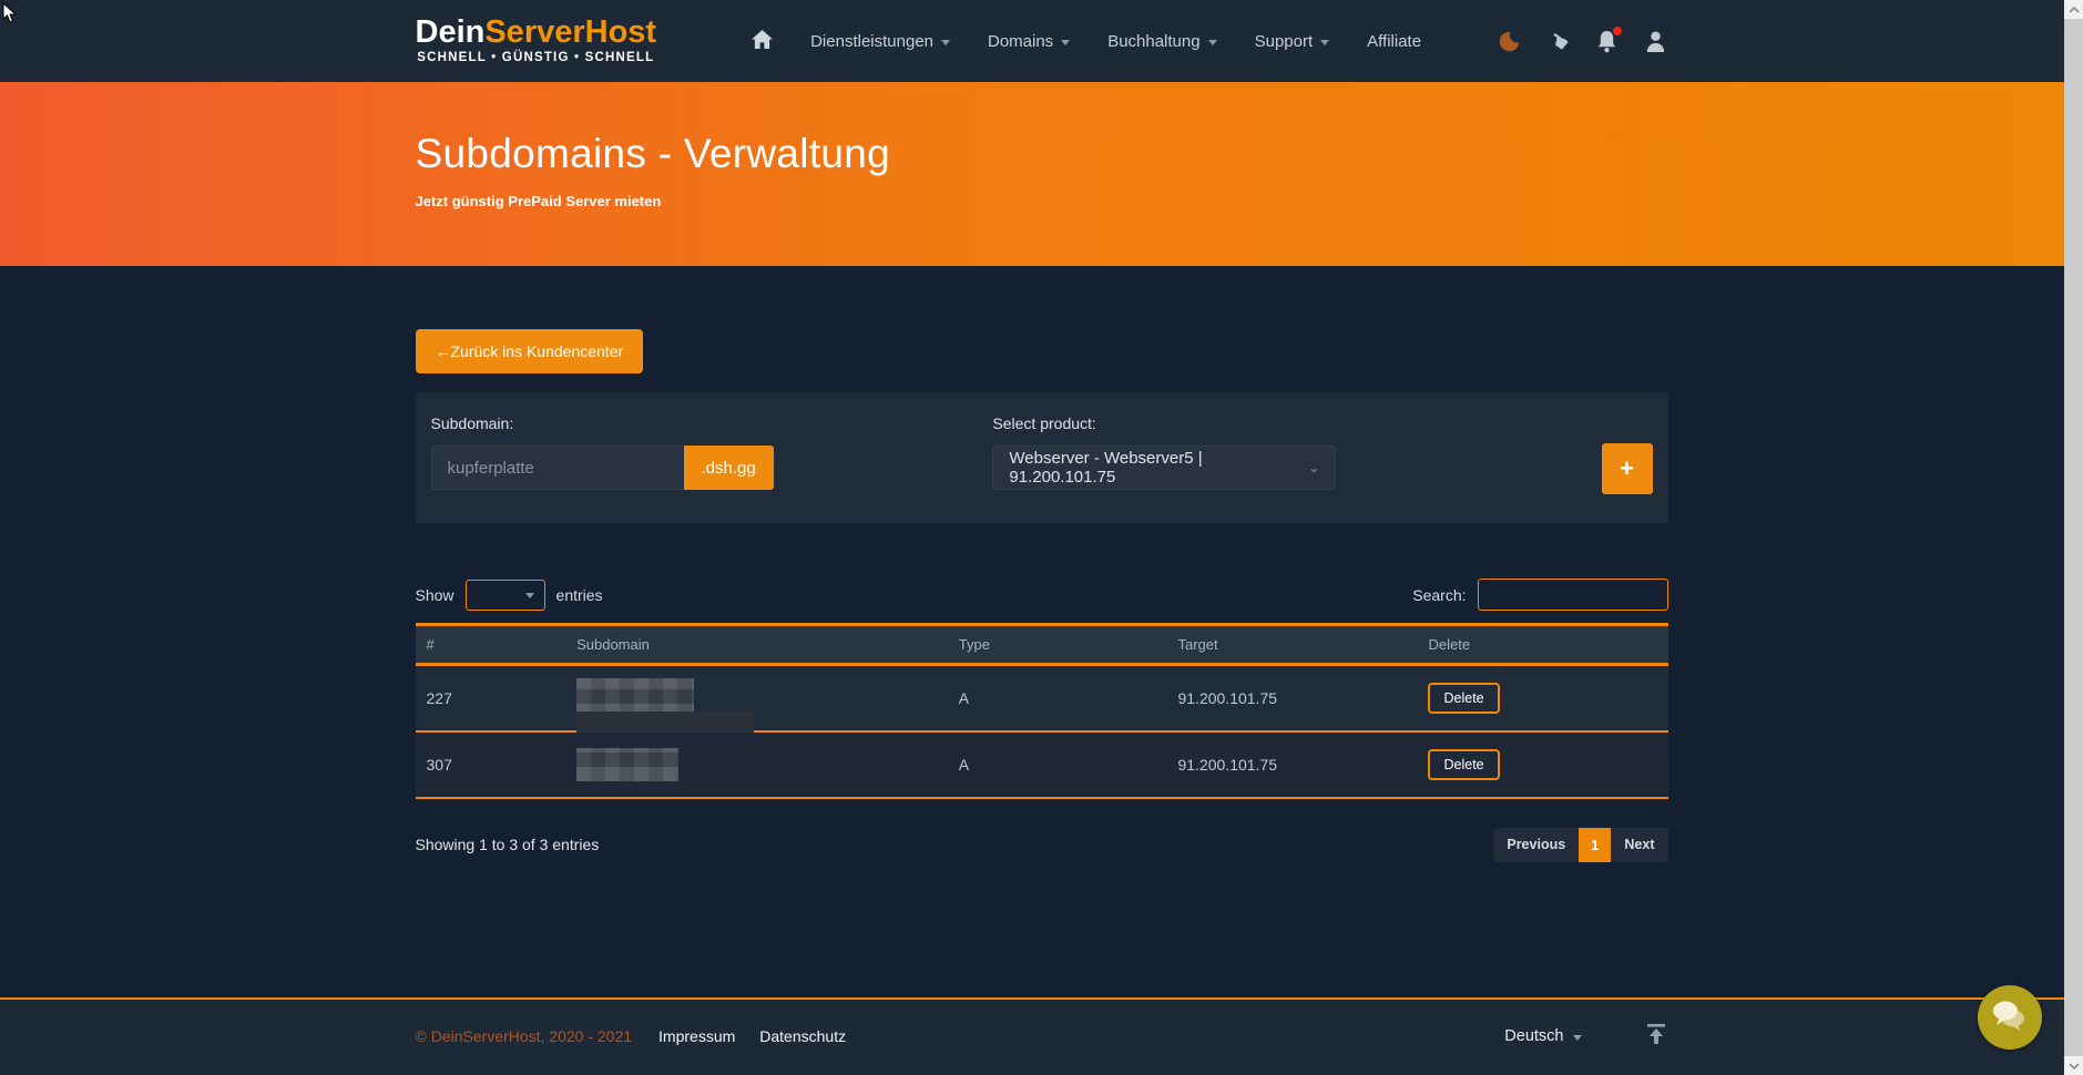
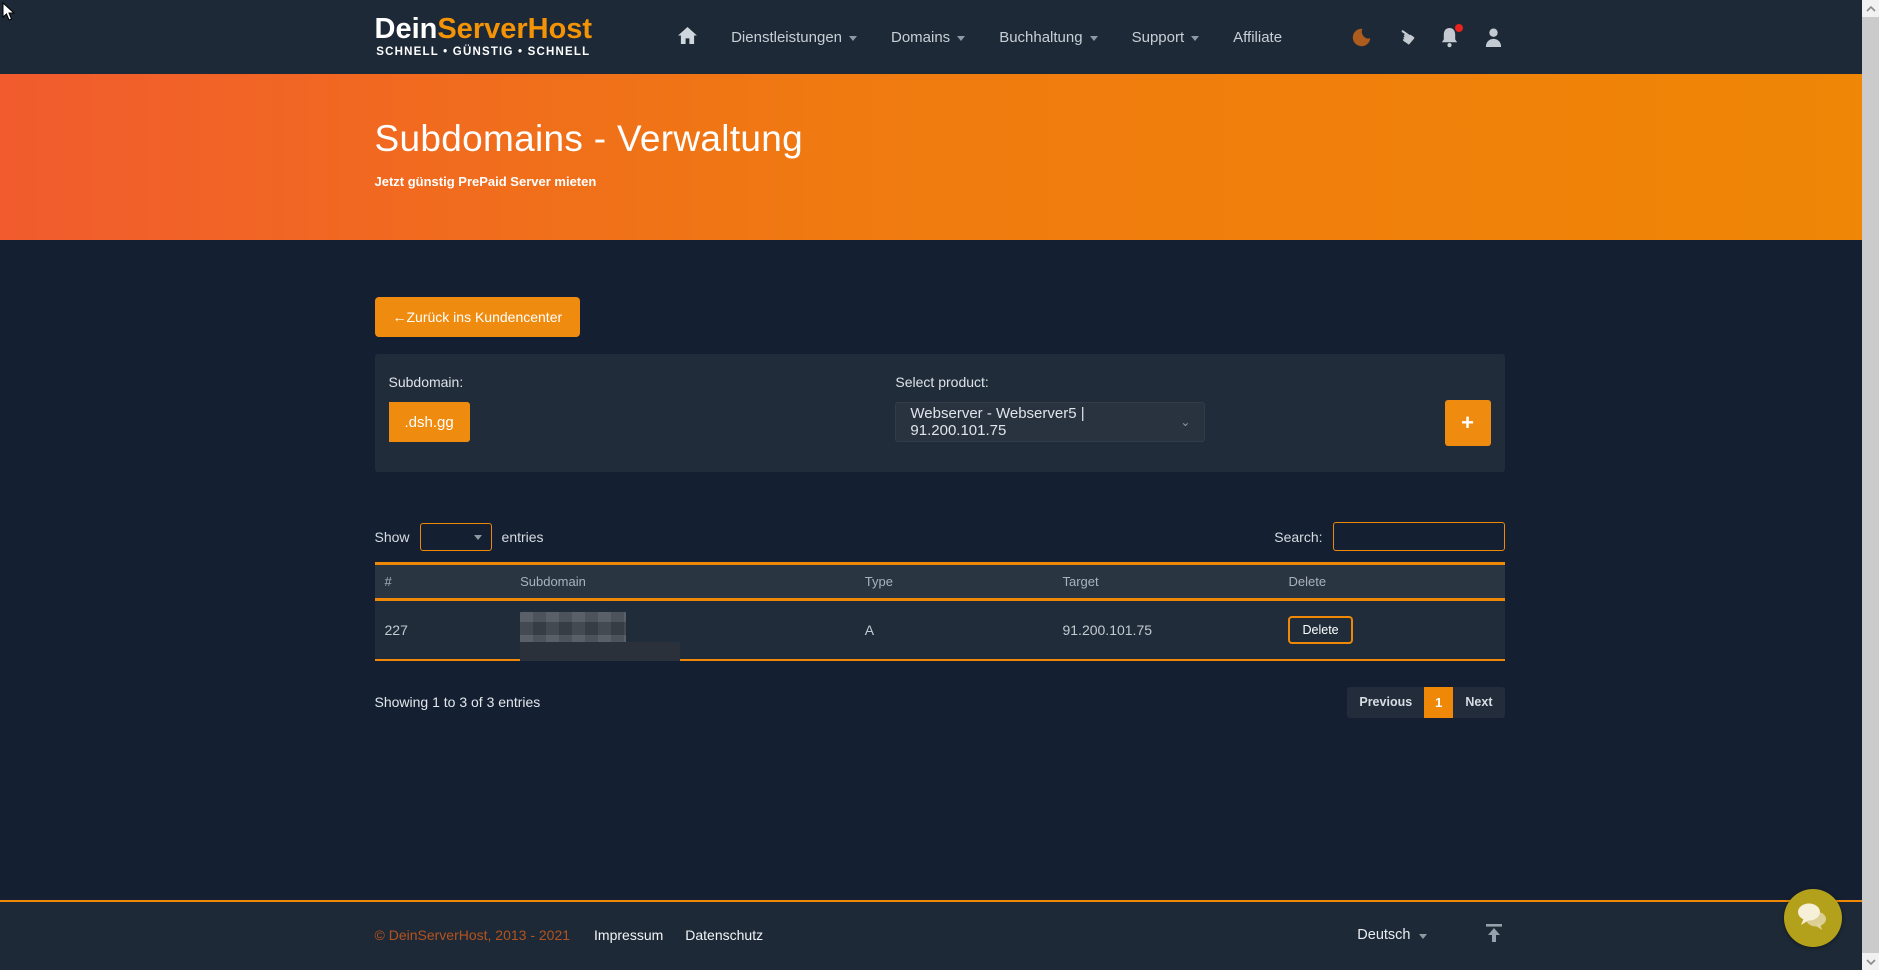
  DeinServerHost
  SCHNELL • GÜNSTIG • SCHNELL
  Dienstleistungen
  Domains
  Buchhaltung
  Support
  Affiliate
  Subdomains - Verwaltung
  Jetzt günstig PrePaid Server mieten
  ←Zurück ins Kundencenter
  Subdomain:
- kupferplatte
  .dsh.gg
  Select product:
  Webserver - Webserver5 | 91.200.101.75
  ⌄
  +
  Show
  entries
  Search:
  #	Subdomain	Type	Target	Delete
  227		A	91.200.101.75	Delete
- 307		A	91.200.101.75	Delete
  Showing 1 to 3 of 3 entries
  Previous
  1
  Next
- © DeinServerHost, 2020 - 2021
+ © DeinServerHost, 2013 - 2021
  Impressum
  Datenschutz
  Deutsch
